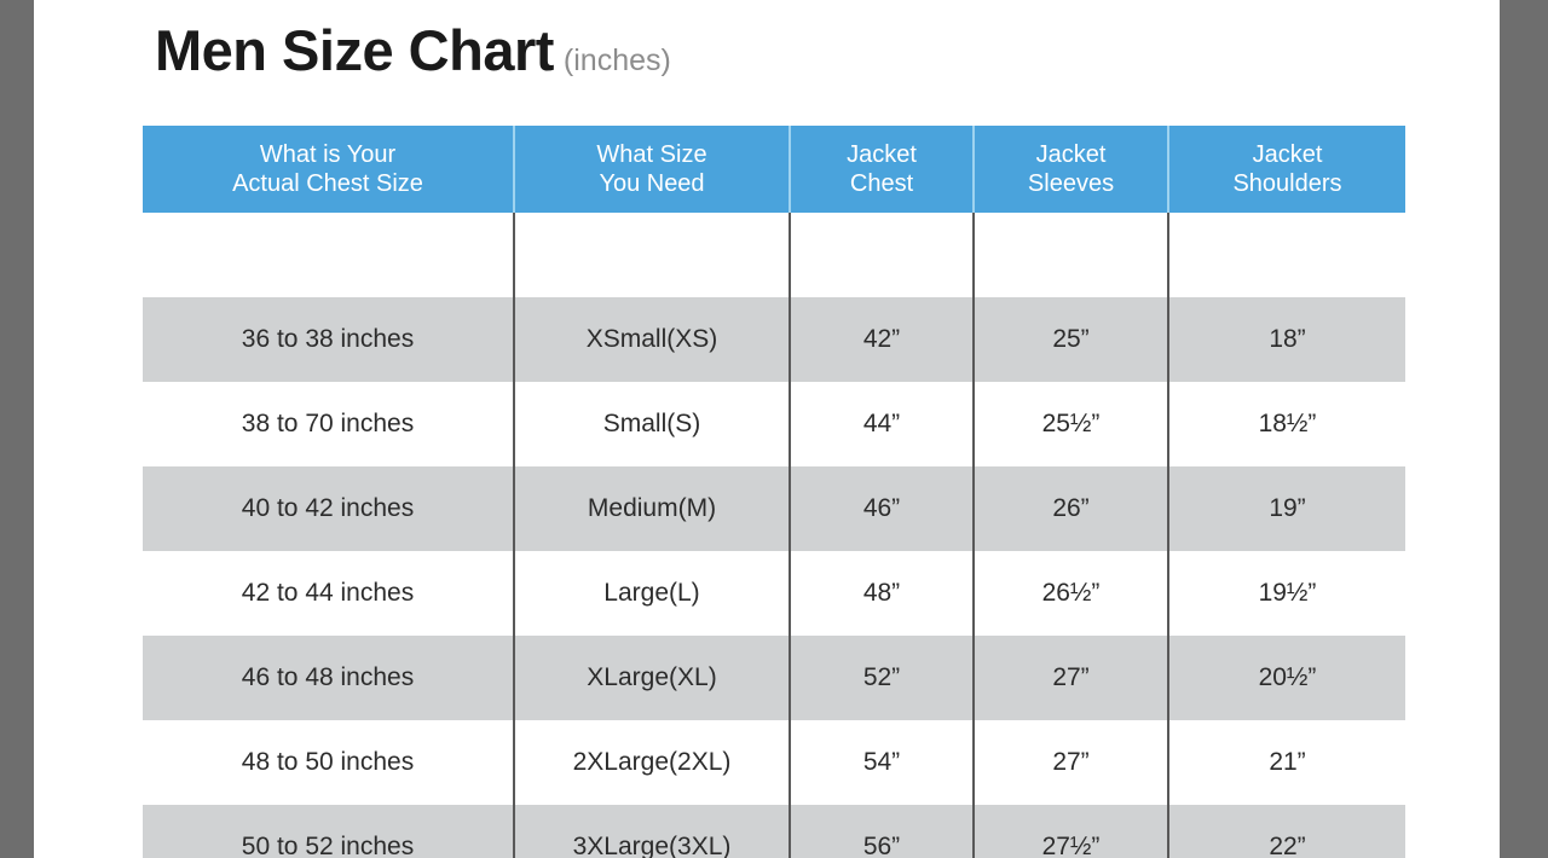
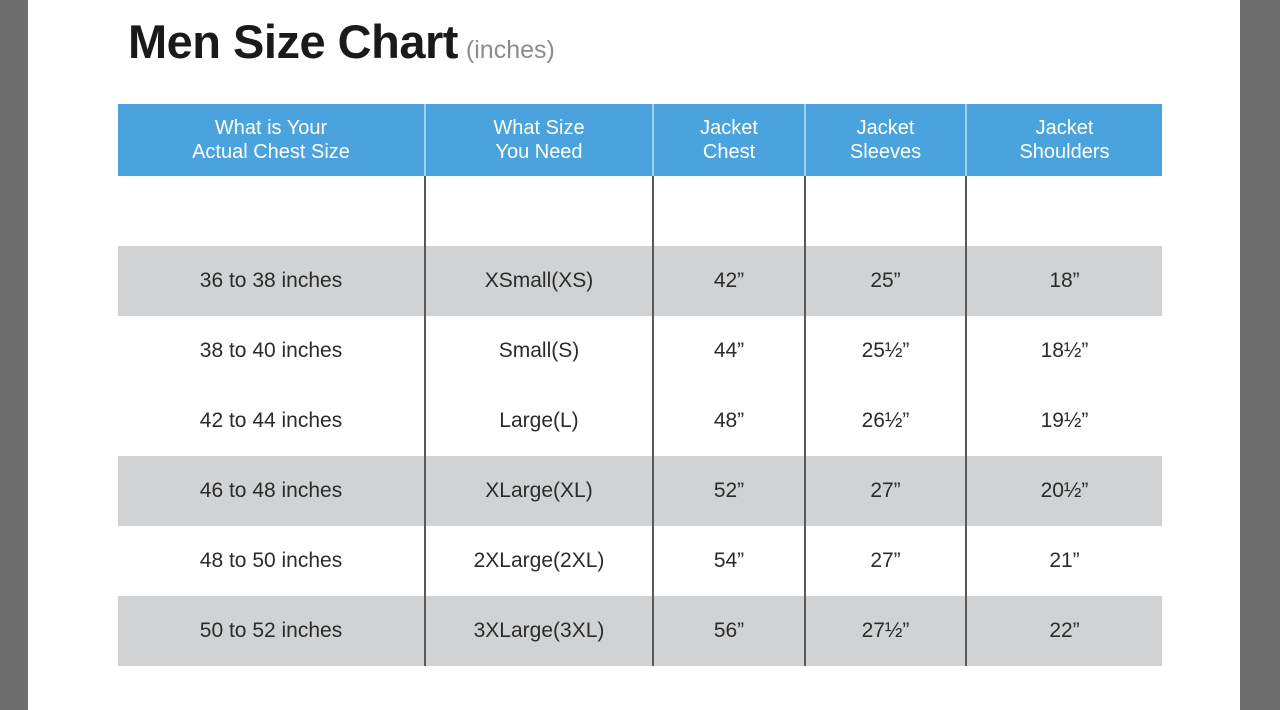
  Men Size Chart
  (inches)
  What is Your Actual Chest Size	What Size You Need	Jacket Chest	Jacket Sleeves	Jacket Shoulders
  36 to 38 inches	XSmall(XS)	42”	25”	18”
- 38 to 70 inches	Small(S)	44”	25½”	18½”
+ 38 to 40 inches	Small(S)	44”	25½”	18½”
- 40 to 42 inches	Medium(M)	46”	26”	19”
  42 to 44 inches	Large(L)	48”	26½”	19½”
  46 to 48 inches	XLarge(XL)	52”	27”	20½”
  48 to 50 inches	2XLarge(2XL)	54”	27”	21”
  50 to 52 inches	3XLarge(3XL)	56”	27½”	22”
